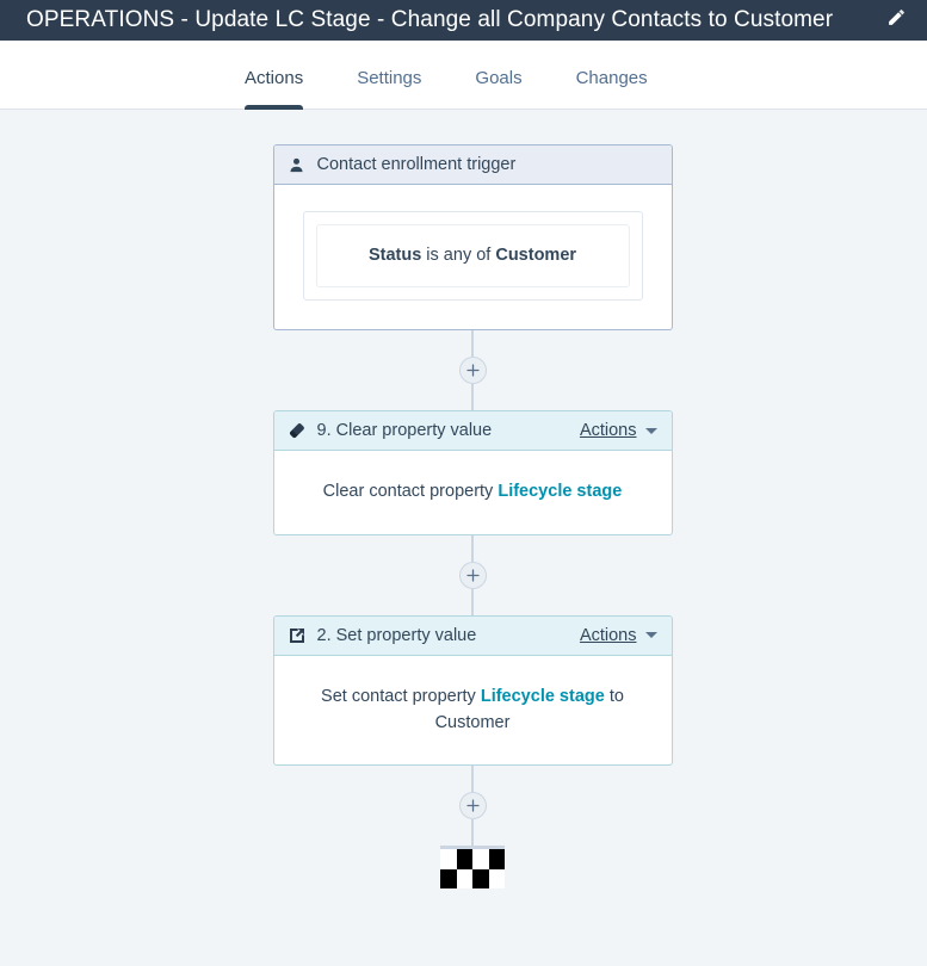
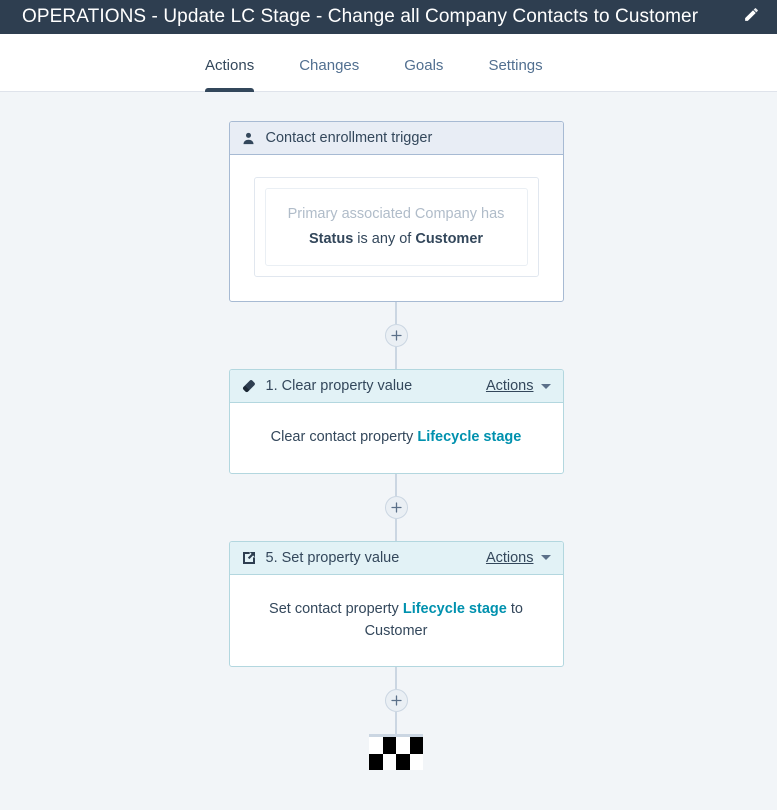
  OPERATIONS - Update LC Stage - Change all Company Contacts to Customer
  Actions
- Settings
+ Changes
  Goals
- Changes
+ Settings
  Contact enrollment trigger
+ Primary associated Company has
  Status is any of Customer
- 9. Clear property value
+ 1. Clear property value
  Actions
  Clear contact property Lifecycle stage
- 2. Set property value
+ 5. Set property value
  Actions
  Set contact property Lifecycle stage to Customer
